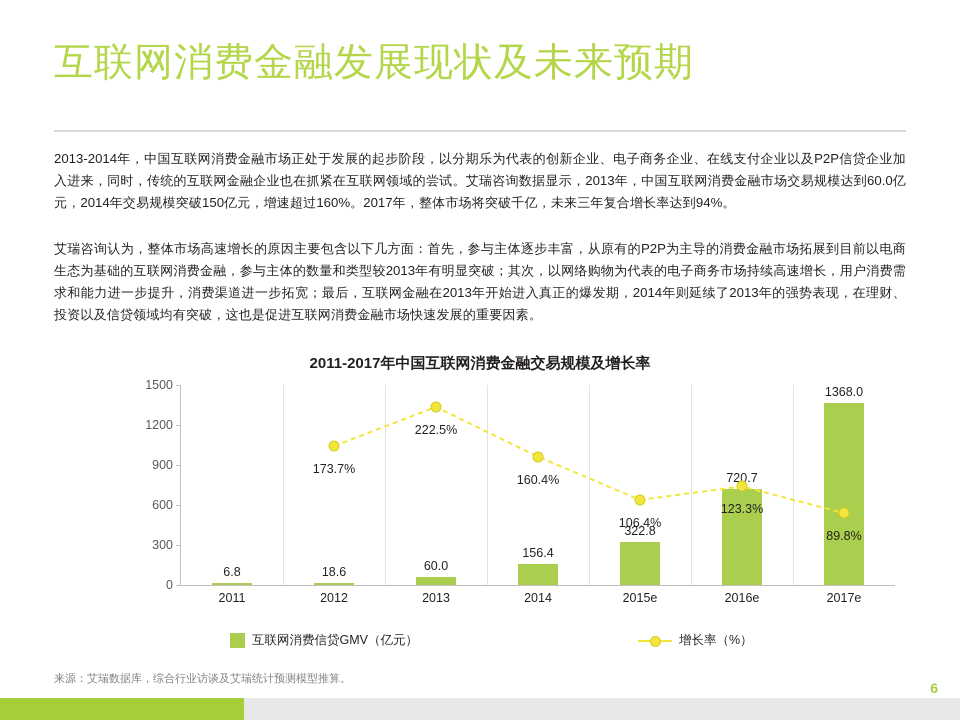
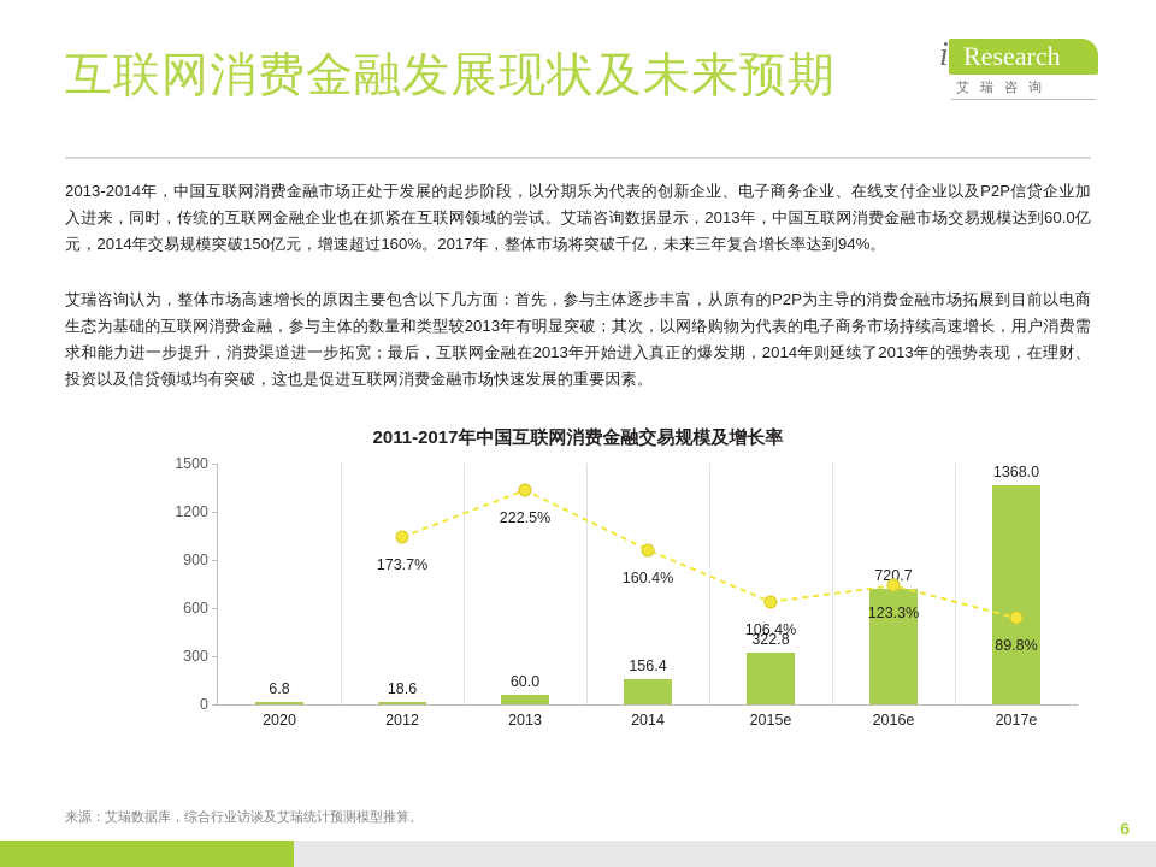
  互联网消费金融发展现状及未来预期
+ i
+ Research
+ 艾 瑞 咨 询
  2013-2014年，中国互联网消费金融市场正处于发展的起步阶段，以分期乐为代表的创新企业、电子商务企业、在线支付企业以及P2P信贷企业加入进来，同时，传统的互联网金融企业也在抓紧在互联网领域的尝试。艾瑞咨询数据显示，2013年，中国互联网消费金融市场交易规模达到60.0亿元，2014年交易规模突破150亿元，增速超过160%。2017年，整体市场将突破千亿，未来三年复合增长率达到94%。
  艾瑞咨询认为，整体市场高速增长的原因主要包含以下几方面：首先，参与主体逐步丰富，从原有的P2P为主导的消费金融市场拓展到目前以电商生态为基础的互联网消费金融，参与主体的数量和类型较2013年有明显突破；其次，以网络购物为代表的电子商务市场持续高速增长，用户消费需求和能力进一步提升，消费渠道进一步拓宽；最后，互联网金融在2013年开始进入真正的爆发期，2014年则延续了2013年的强势表现，在理财、投资以及信贷领域均有突破，这也是促进互联网消费金融市场快速发展的重要因素。
  2011-2017年中国互联网消费金融交易规模及增长率
  0
  300
  600
  900
  1200
  1500
  6.8
- 2011
+ 2020
  18.6
  2012
  60.0
  2013
  156.4
  2014
  322.8
  2015e
  720.7
  2016e
  1368.0
  2017e
  173.7%
  222.5%
  160.4%
  106.4%
  123.3%
  89.8%
- 互联网消费信贷GMV（亿元）
- 增长率（%）
  来源：艾瑞数据库，综合行业访谈及艾瑞统计预测模型推算。
  6
